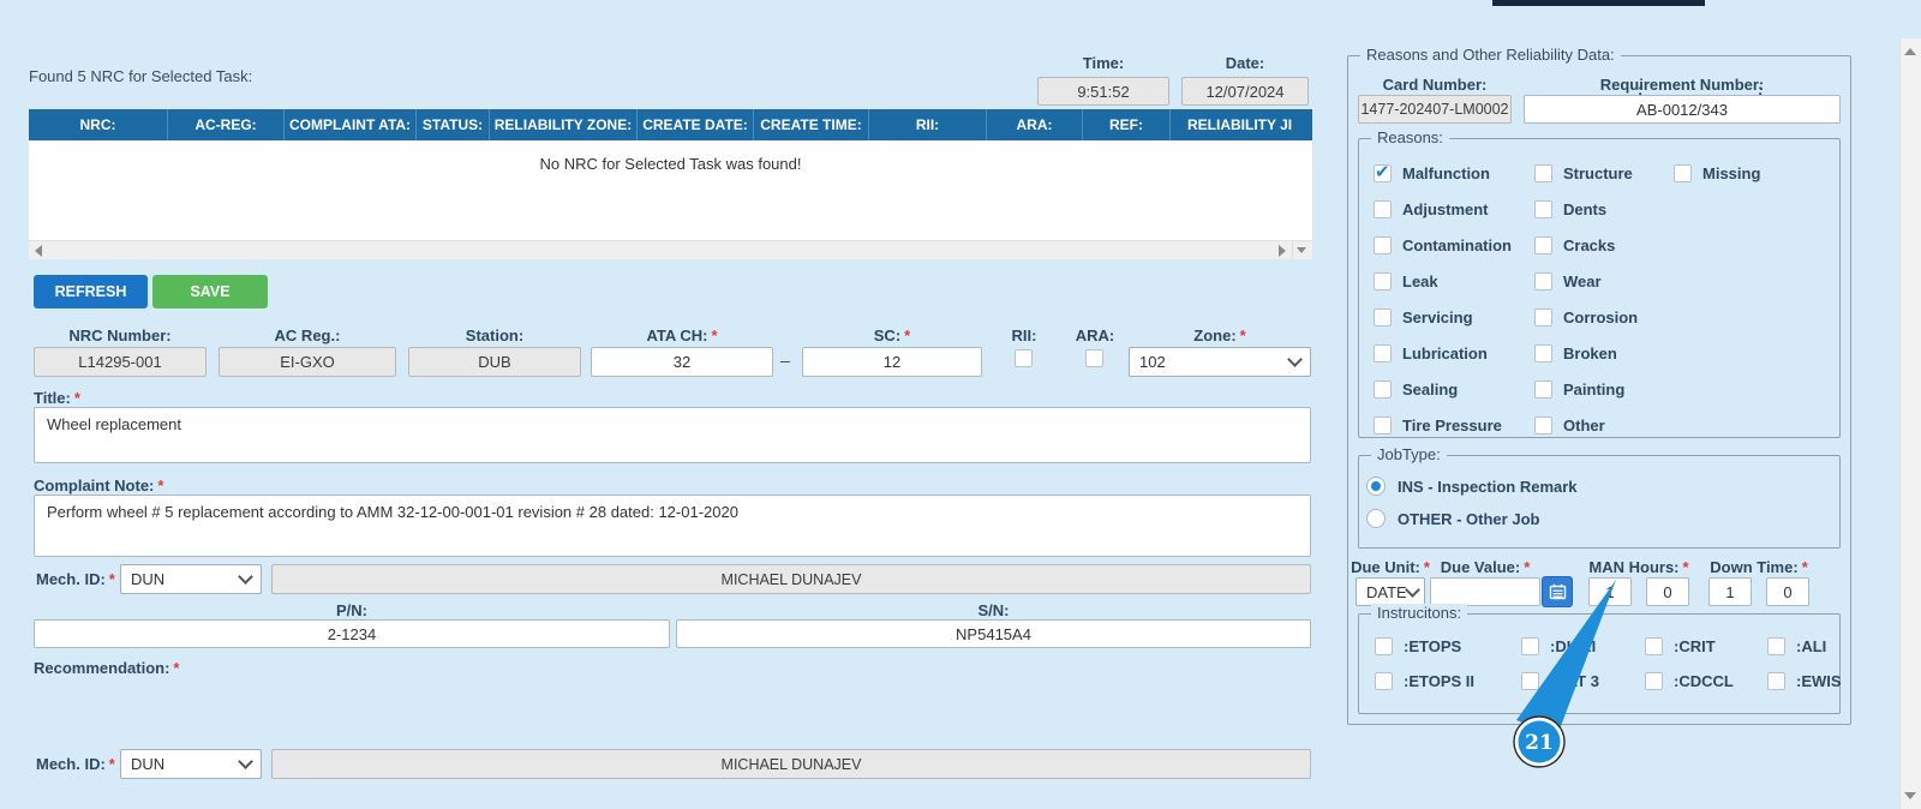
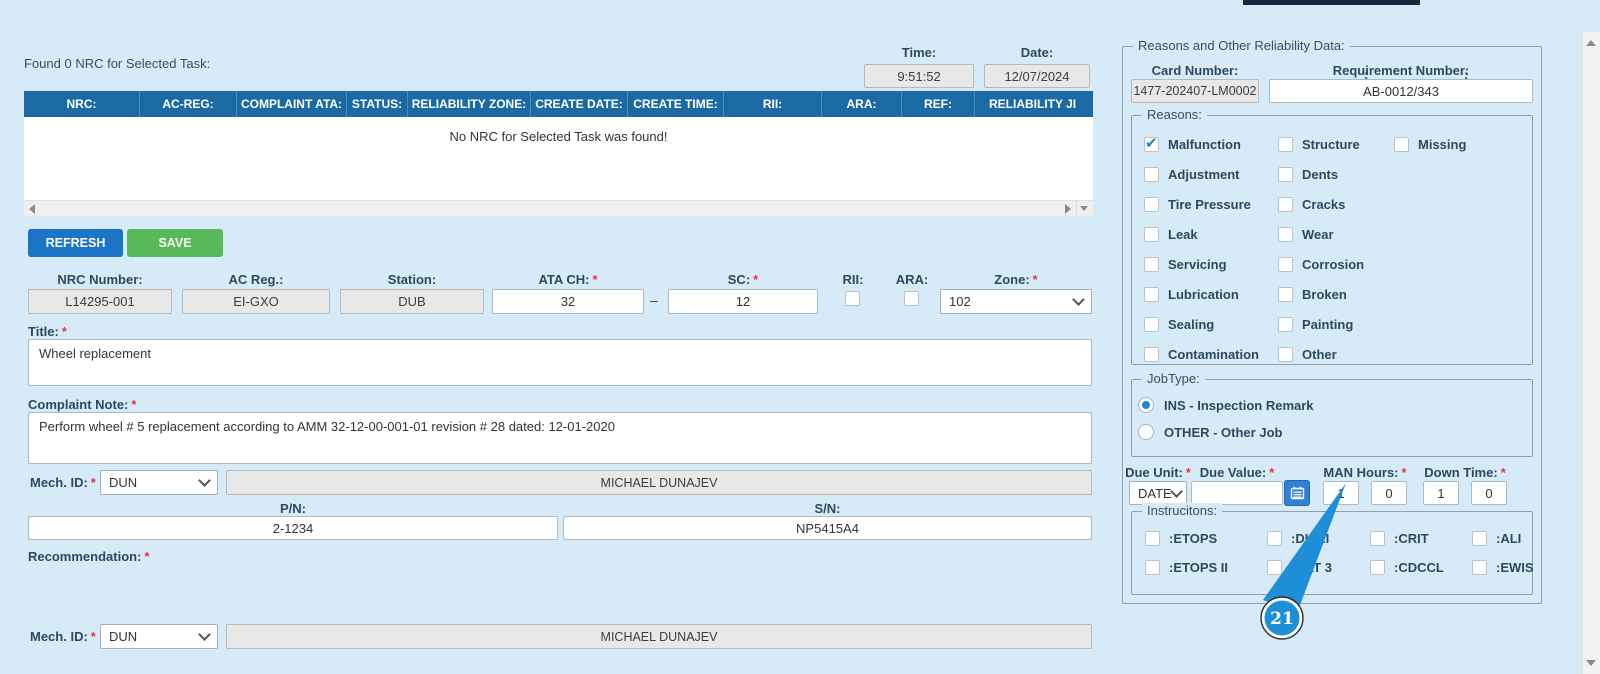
- Found 5 NRC for Selected Task:
+ Found 0 NRC for Selected Task:
  Time:
  9:51:52
  Date:
  12/07/2024
  NRC:
  AC-REG:
  COMPLAINT ATA:
  STATUS:
  RELIABILITY ZONE:
  CREATE DATE:
  CREATE TIME:
  RII:
  ARA:
  REF:
  RELIABILITY JI
  No NRC for Selected Task was found!
  REFRESH
  SAVE
  NRC Number:
  L14295-001
  AC Reg.:
  EI-GXO
  Station:
  DUB
  ATA CH: *
  32
  –
  SC: *
  12
  RII:
  ARA:
  Zone: *
  102
  Title: *
  Wheel replacement
  Complaint Note: *
  Perform wheel # 5 replacement according to AMM 32-12-00-001-01 revision # 28 dated: 12-01-2020
  Mech. ID: *
  DUN
  MICHAEL DUNAJEV
  P/N:
  2-1234
  S/N:
  NP5415A4
  Recommendation: *
  Mech. ID: *
  DUN
  MICHAEL DUNAJEV
  Reasons and Other Reliability Data:
  Card Number:
  1477-202407-LM0002
  Requirement Number:
  AB-0012/343
  Reasons:
  Malfunction
  Adjustment
- Contamination
+ Tire Pressure
  Leak
  Servicing
  Lubrication
  Sealing
- Tire Pressure
+ Contamination
  Structure
  Dents
  Cracks
  Wear
  Corrosion
  Broken
  Painting
  Other
  Missing
  JobType:
  INS - Inspection Remark
  OTHER - Other Job
  Due Unit: *
  DATE
  Due Value: *
  MAN Hours: *
  0
  :
  Down Time: *
  1
  0
  :
  Instrucitons:
  :ETOPS
  :CRIT
  :ALI
  :ETOPS II
  :CDCCL
  :EWIS
  21
